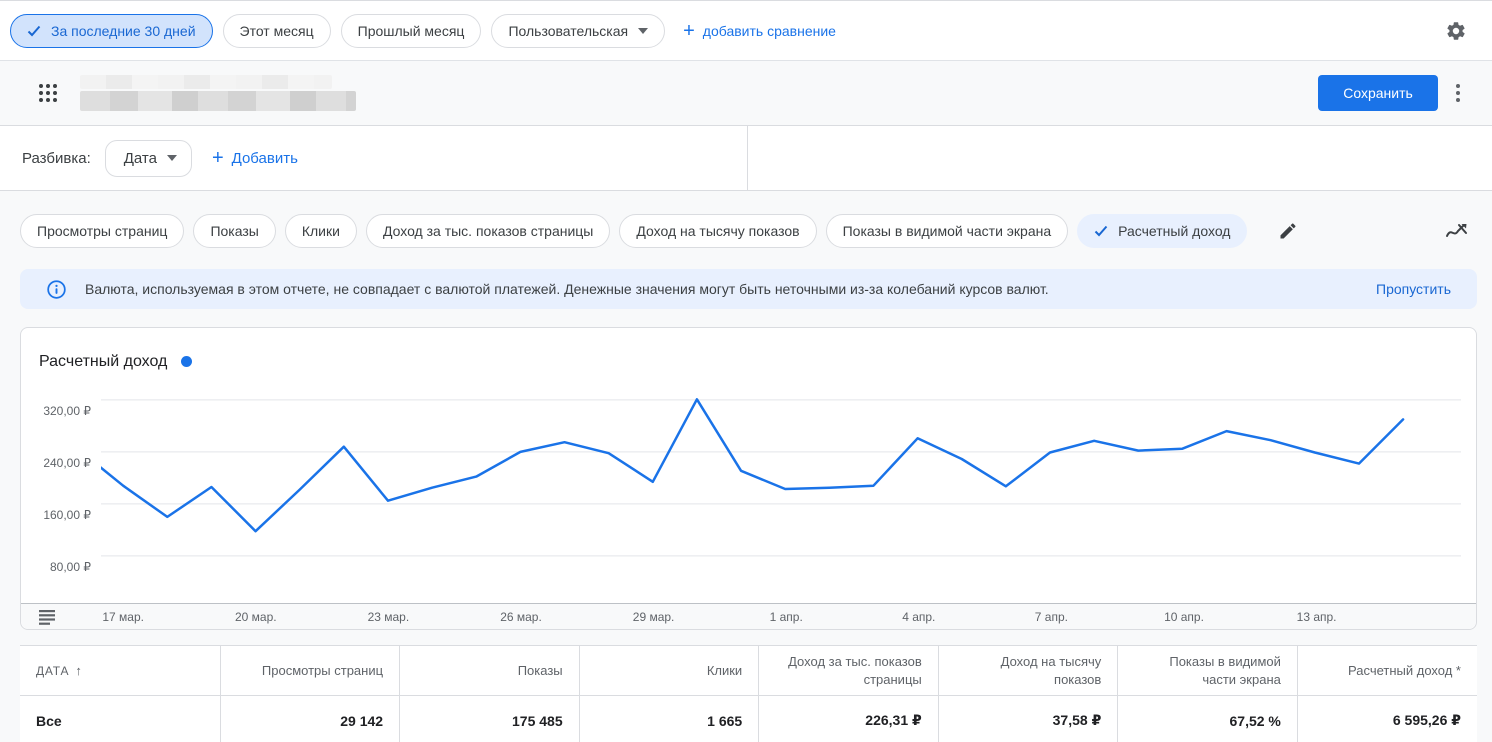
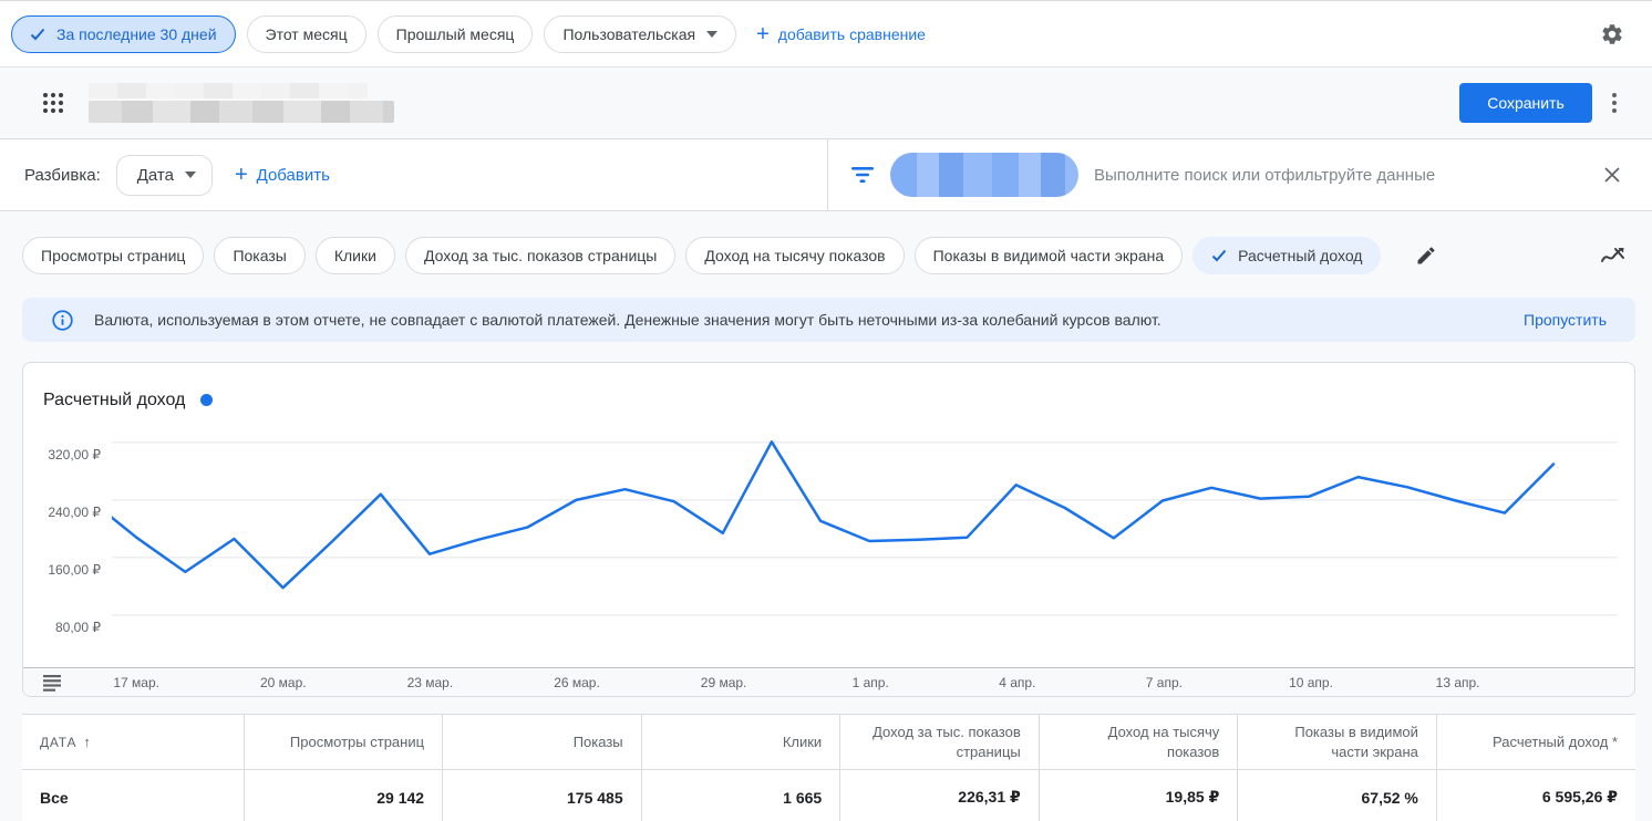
  За последние 30 дней
  Этот месяц
  Прошлый месяц
  Пользовательская
  +
  добавить сравнение
  Сохранить
  Разбивка:
  Дата
  +
  Добавить
+ Выполните поиск или отфильтруйте данные
  Просмотры страниц
  Показы
  Клики
  Доход за тыс. показов страницы
  Доход на тысячу показов
  Показы в видимой части экрана
  Расчетный доход
  Валюта, используемая в этом отчете, не совпадает с валютой платежей. Денежные значения могут быть неточными из-за колебаний курсов валют.
  Пропустить
  Расчетный доход
  80,00 ₽
  160,00 ₽
  240,00 ₽
  320,00 ₽
  17 мар.
  20 мар.
  23 мар.
  26 мар.
  29 мар.
  1 апр.
  4 апр.
  7 апр.
  10 апр.
  13 апр.
  ДАТА ↑	Просмотры страниц	Показы	Клики	Доход за тыс. показов страницы	Доход на тысячу показов	Показы в видимой части экрана	Расчетный доход *
- Все	29 142	175 485	1 665	226,31 ₽	37,58 ₽	67,52 %	6 595,26 ₽
+ Все	29 142	175 485	1 665	226,31 ₽	19,85 ₽	67,52 %	6 595,26 ₽
